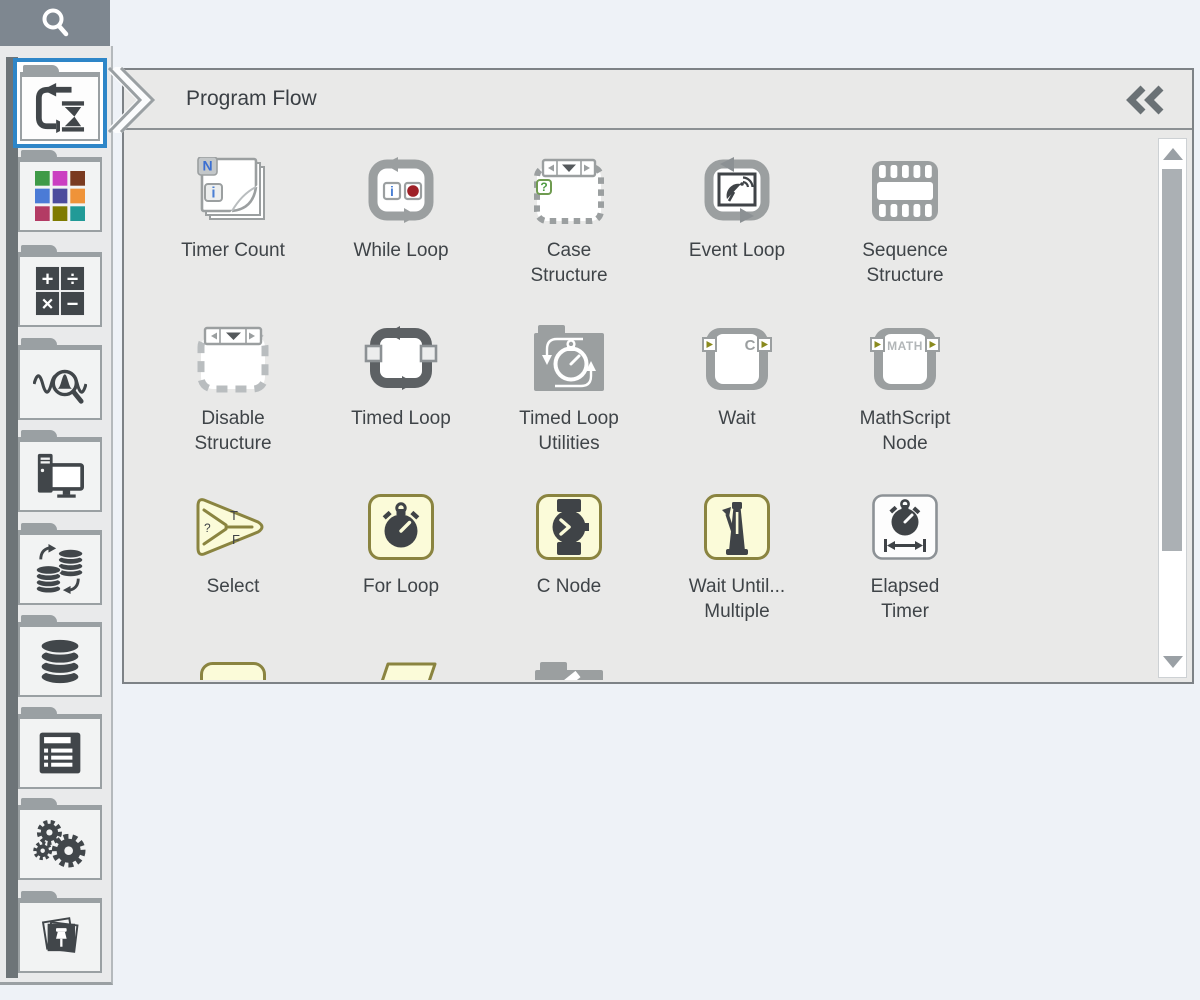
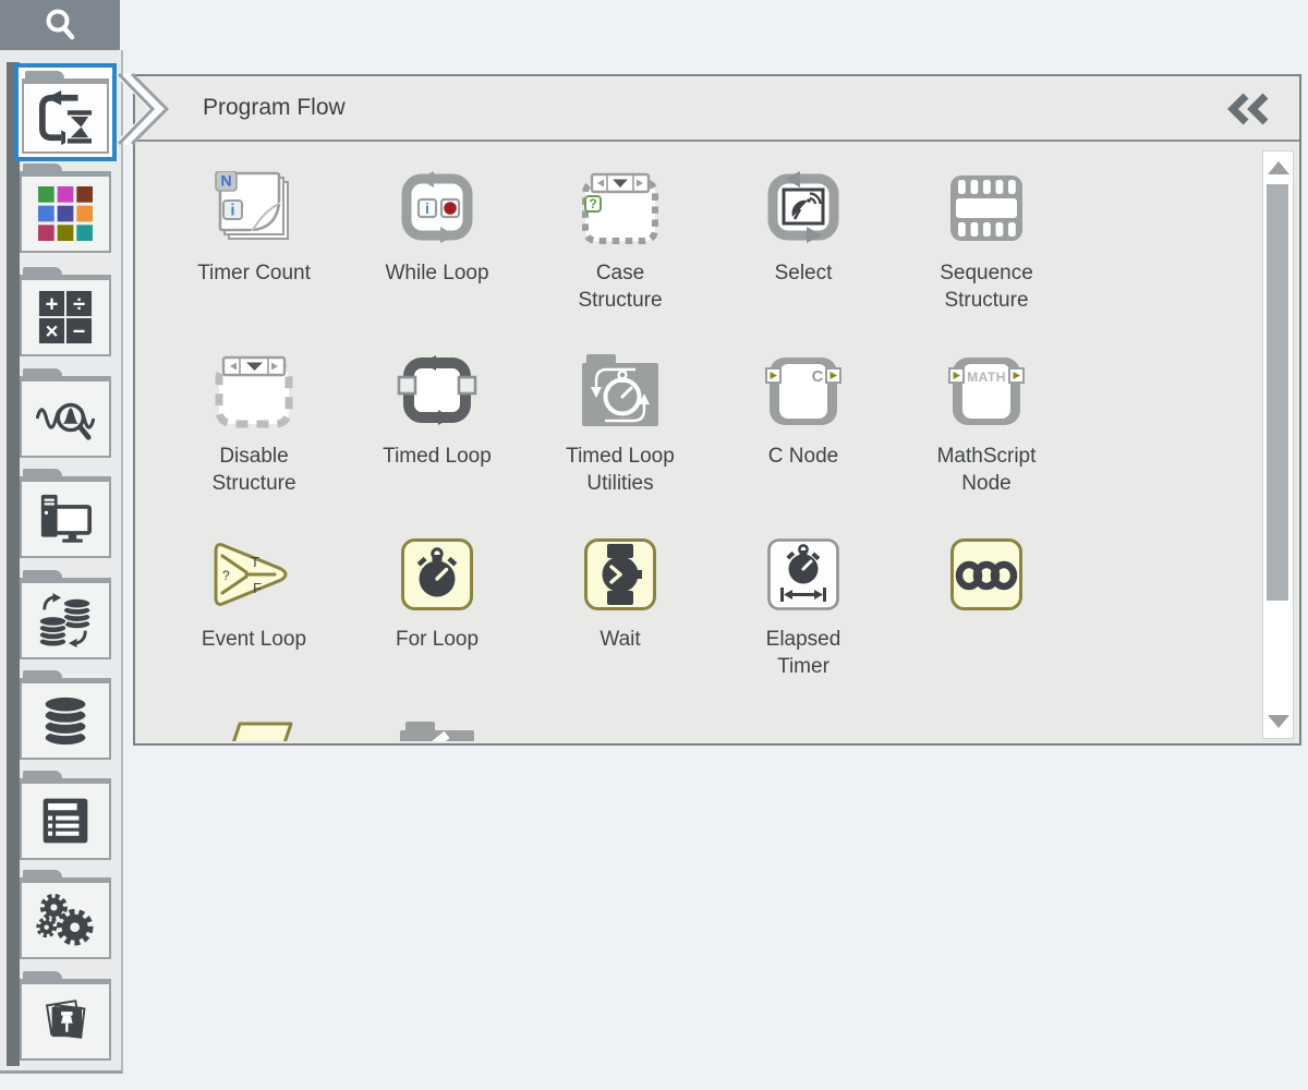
  +
  ÷
  ×
  −
  Program Flow
  N
  i
  Timer Count
  i
  While Loop
  ?
  Case
  Structure
- Event Loop
+ Select
  Sequence
  Structure
  Disable
  Structure
  Timed Loop
  Timed Loop
  Utilities
  C
- Wait
+ C Node
  MATH
  MathScript
  Node
  ?
  T
  F
- Select
+ Event Loop
  For Loop
- C Node
+ Wait
- Wait Until...
- Multiple
  Elapsed
  Timer
